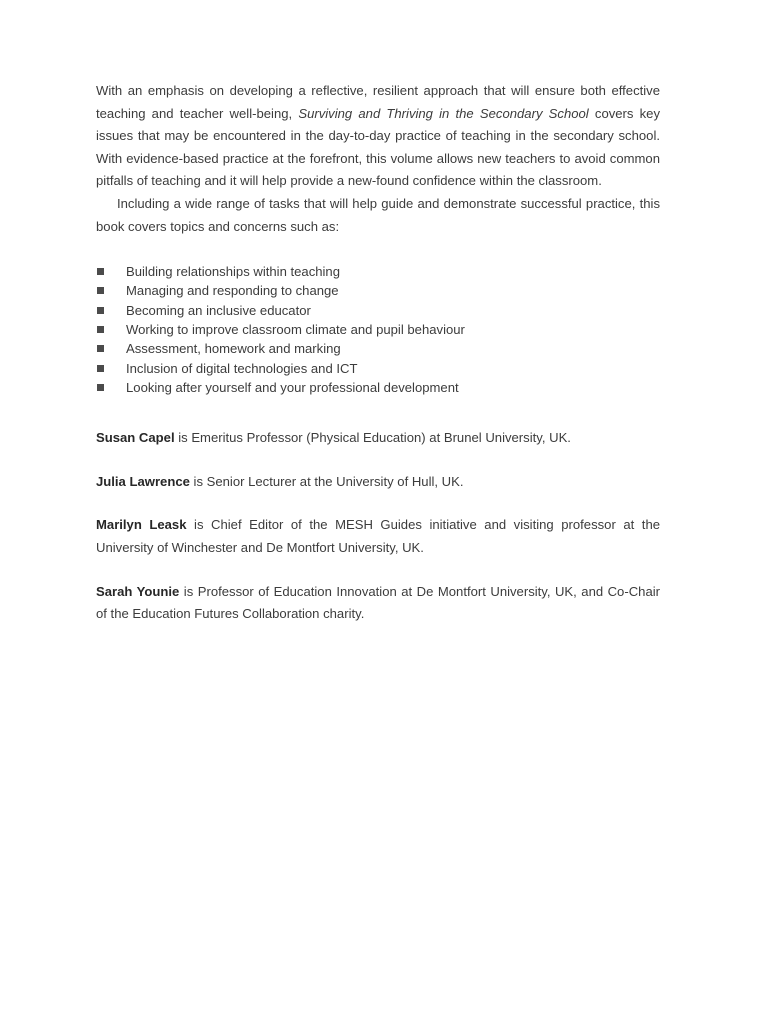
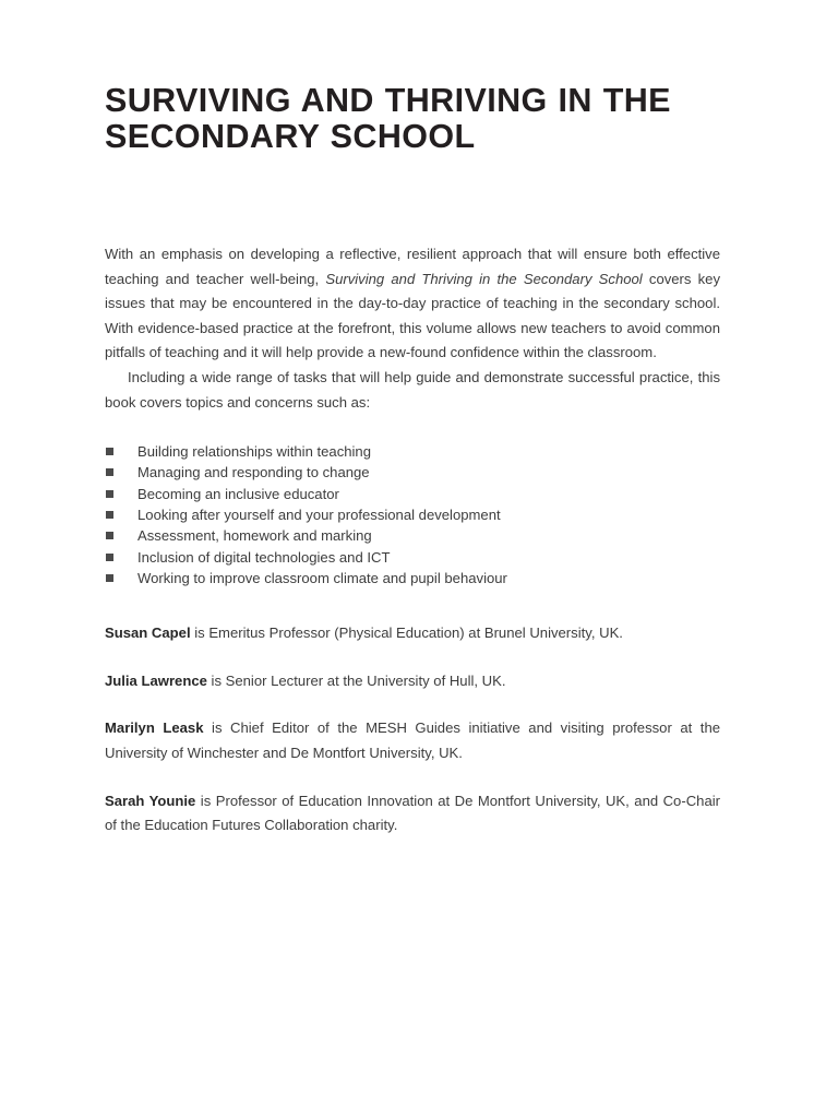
+ SURVIVING AND THRIVING IN THE SECONDARY SCHOOL
  With an emphasis on developing a reflective, resilient approach that will ensure both effective teaching and teacher well-being, Surviving and Thriving in the Secondary School covers key issues that may be encountered in the day-to-day practice of teaching in the secondary school. With evidence-based practice at the forefront, this volume allows new teachers to avoid common pitfalls of teaching and it will help provide a new-found confidence within the classroom.
  Including a wide range of tasks that will help guide and demonstrate successful practice, this book covers topics and concerns such as:
  Building relationships within teaching
  Managing and responding to change
  Becoming an inclusive educator
- Working to improve classroom climate and pupil behaviour
+ Looking after yourself and your professional development
  Assessment, homework and marking
  Inclusion of digital technologies and ICT
- Looking after yourself and your professional development
+ Working to improve classroom climate and pupil behaviour
  Susan Capel is Emeritus Professor (Physical Education) at Brunel University, UK.
  Julia Lawrence is Senior Lecturer at the University of Hull, UK.
  Marilyn Leask is Chief Editor of the MESH Guides initiative and visiting professor at the University of Winchester and De Montfort University, UK.
  Sarah Younie is Professor of Education Innovation at De Montfort University, UK, and Co-Chair of the Education Futures Collaboration charity.
